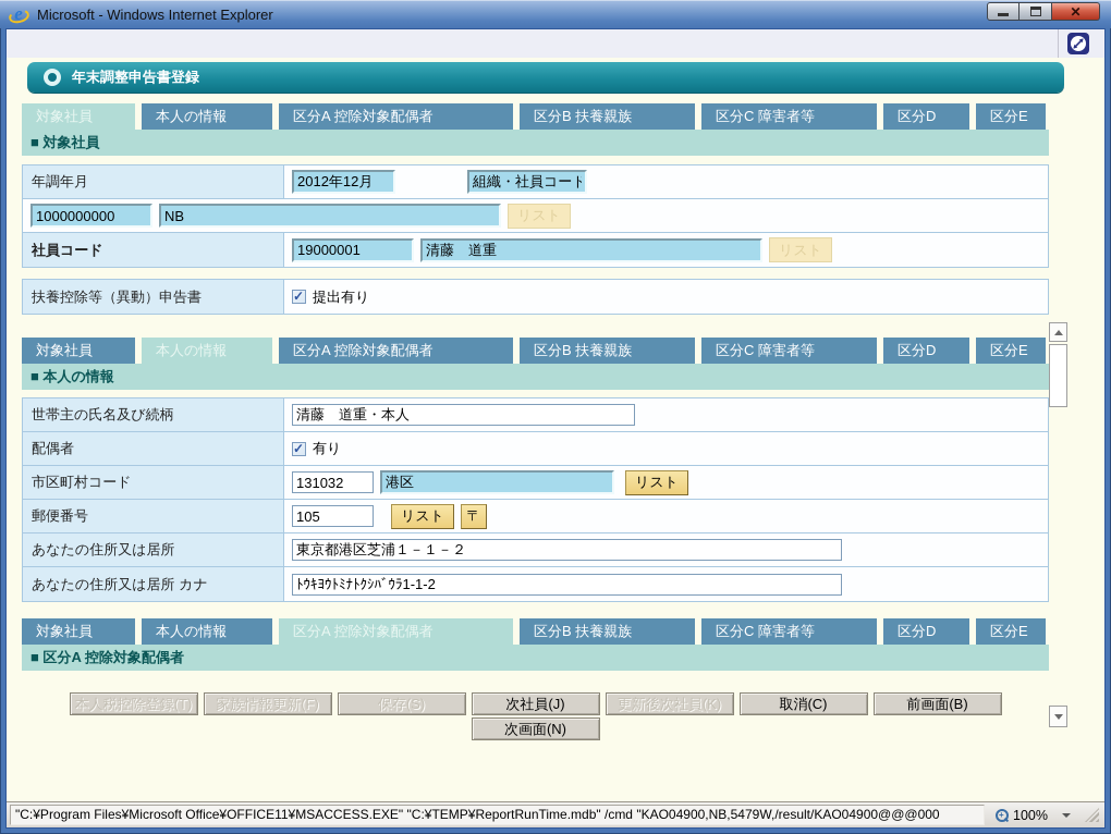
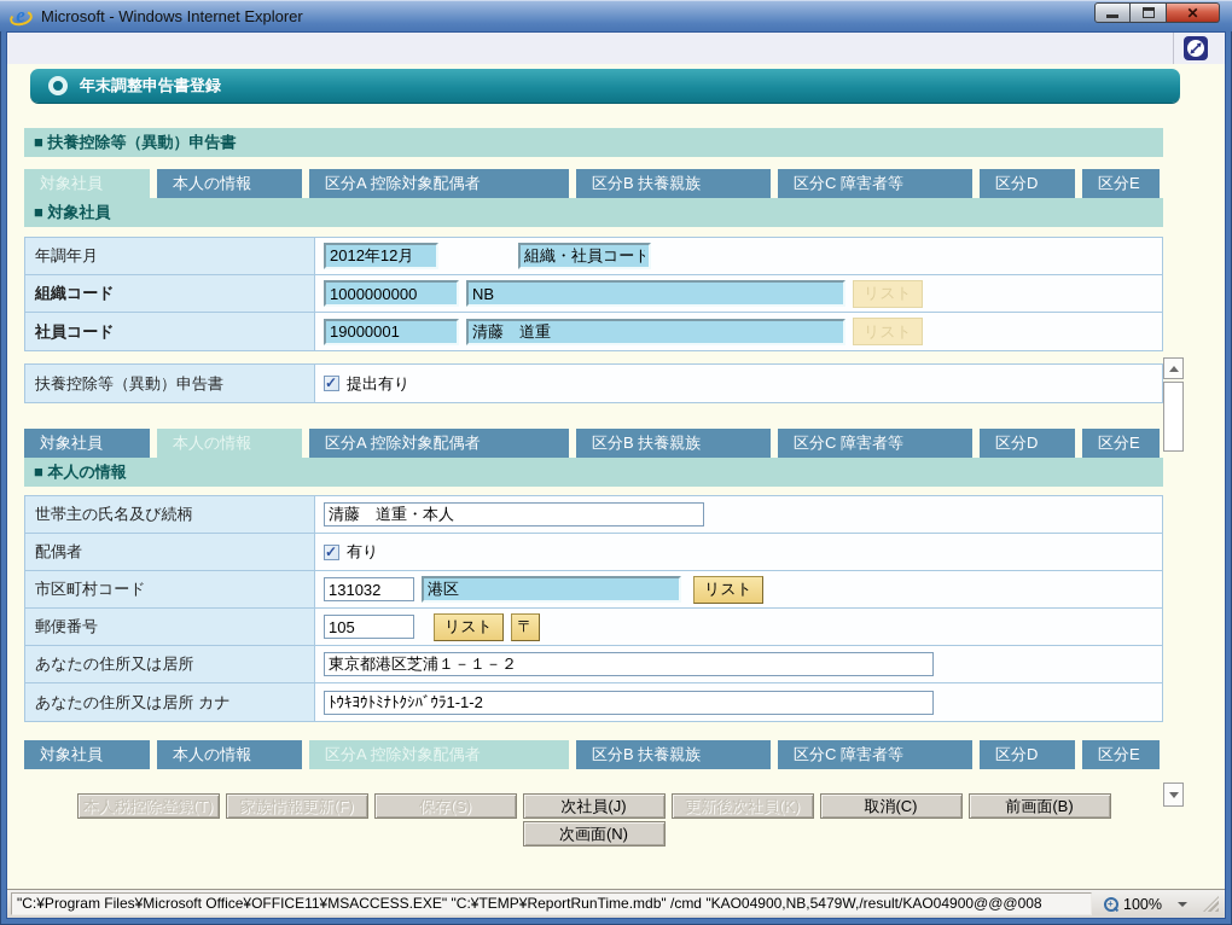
  e
  Microsoft - Windows Internet Explorer
  ✕
  年末調整申告書登録
+ ■ 扶養控除等（異動）申告書
  対象社員
  本人の情報
  区分A 控除対象配偶者
  区分B 扶養親族
  区分C 障害者等
  区分D
  区分E
  ■ 対象社員
  年調年月
  2012年12月
  組織・社員コード
+ 組織コード
  1000000000
  NB
  リスト
  社員コード
  19000001
  清藤 道重
  リスト
  扶養控除等（異動）申告書
  提出有り
  対象社員
  本人の情報
  区分A 控除対象配偶者
  区分B 扶養親族
  区分C 障害者等
  区分D
  区分E
  ■ 本人の情報
  世帯主の氏名及び続柄
  清藤 道重・本人
  配偶者
  有り
  市区町村コード
  131032
  港区
  リスト
  郵便番号
  105
  リスト
  〒
  あなたの住所又は居所
  東京都港区芝浦１－１－２
  あなたの住所又は居所 カナ
  ﾄｳｷﾖｳﾄﾐﾅﾄｸｼﾊﾞｳﾗ1-1-2
  対象社員
  本人の情報
  区分A 控除対象配偶者
  区分B 扶養親族
  区分C 障害者等
  区分D
  区分E
- ■ 区分A 控除対象配偶者
  本人税控除登録(T)
  家族情報更新(F)
  保存(S)
  次社員(J)
  更新後次社員(K)
  取消(C)
  前画面(B)
  次画面(N)
- "C:¥Program Files¥Microsoft Office¥OFFICE11¥MSACCESS.EXE" "C:¥TEMP¥ReportRunTime.mdb" /cmd "KAO04900,NB,5479W,/result/KAO04900@@@000
+ "C:¥Program Files¥Microsoft Office¥OFFICE11¥MSACCESS.EXE" "C:¥TEMP¥ReportRunTime.mdb" /cmd "KAO04900,NB,5479W,/result/KAO04900@@@008
  +
  100%
